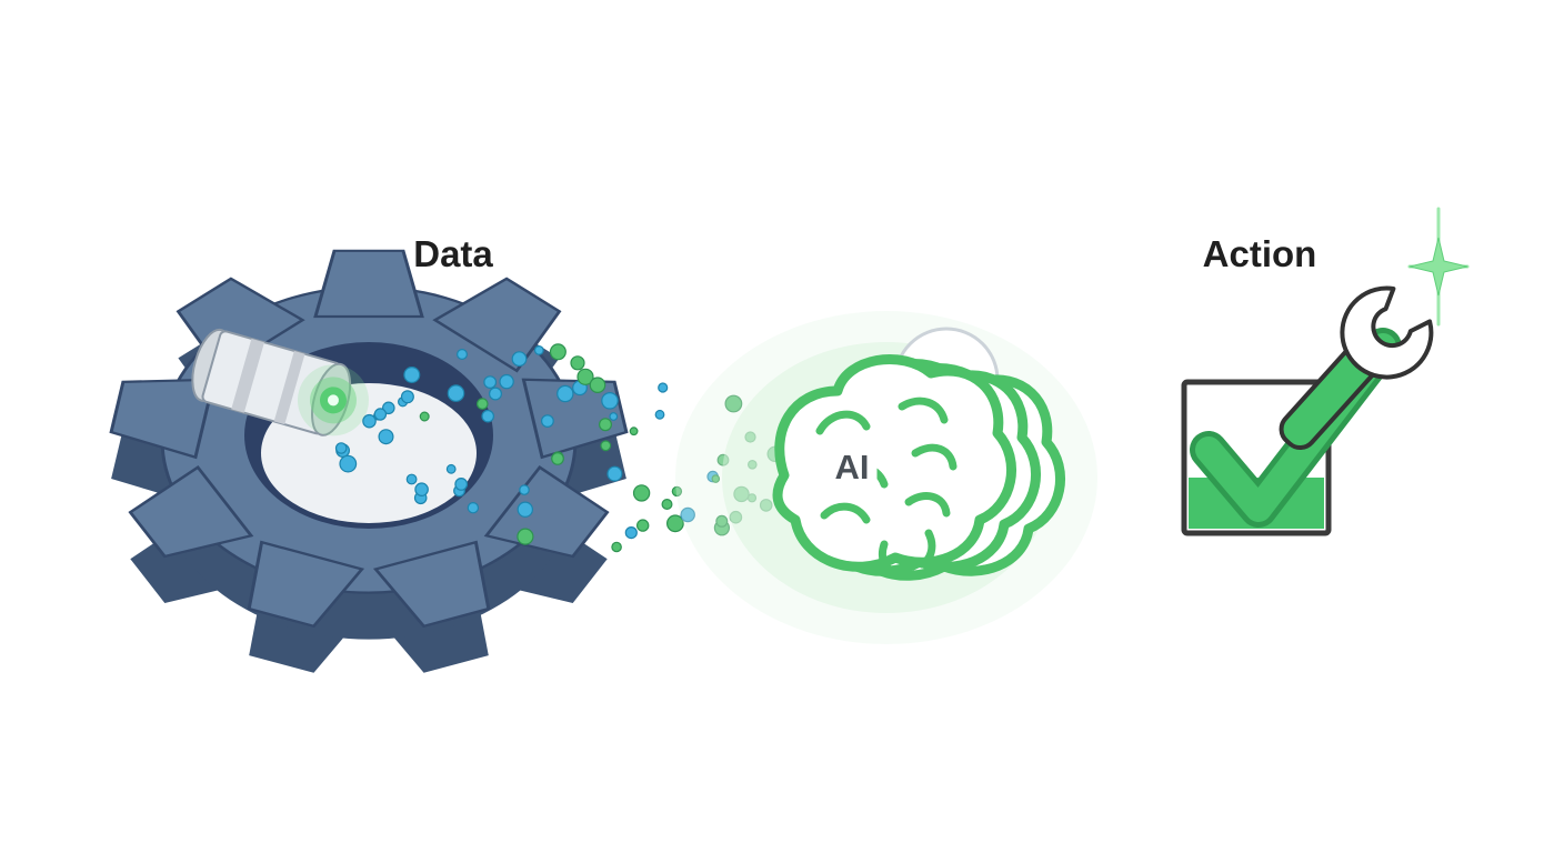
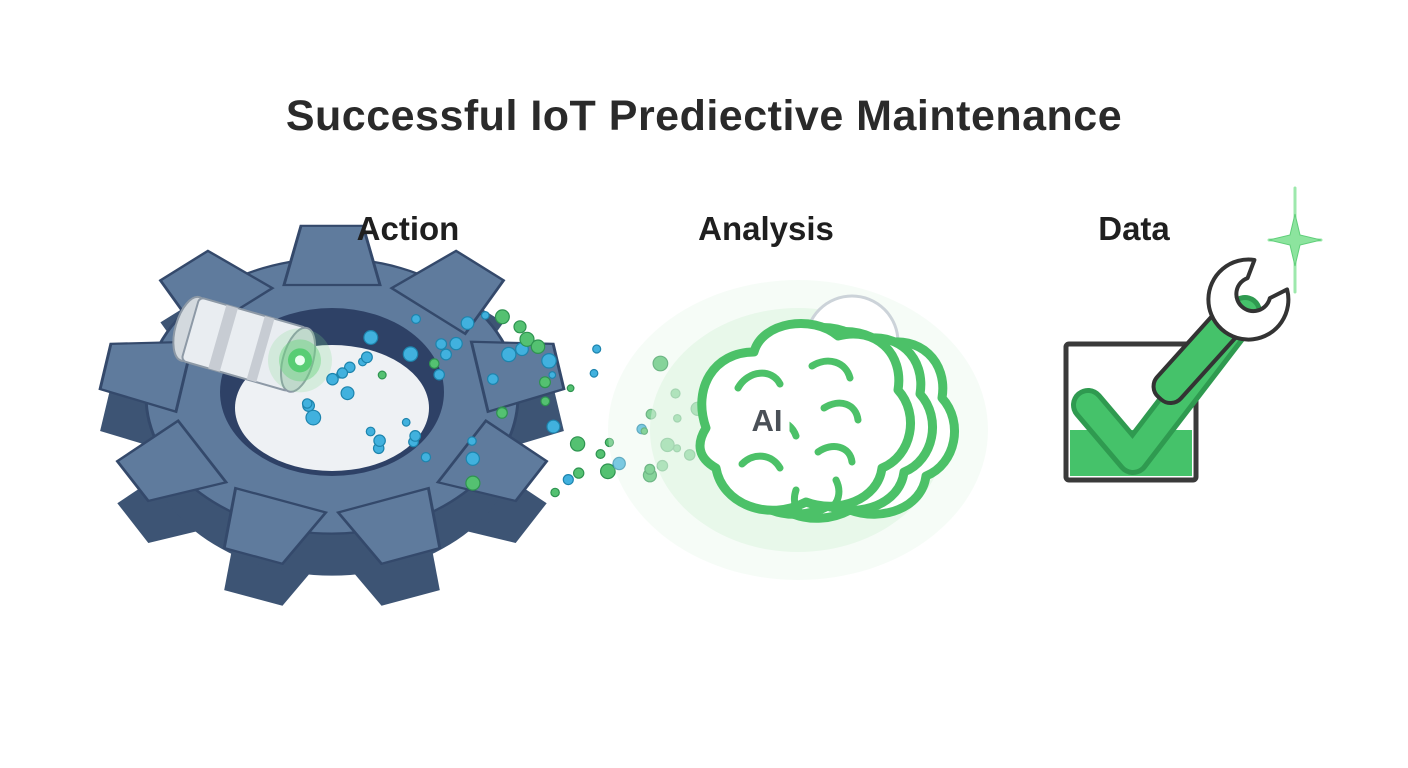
+ Successful IoT Prediective Maintenance
- Data
+ Action
+ Analysis
- Action
+ Data
  AI
